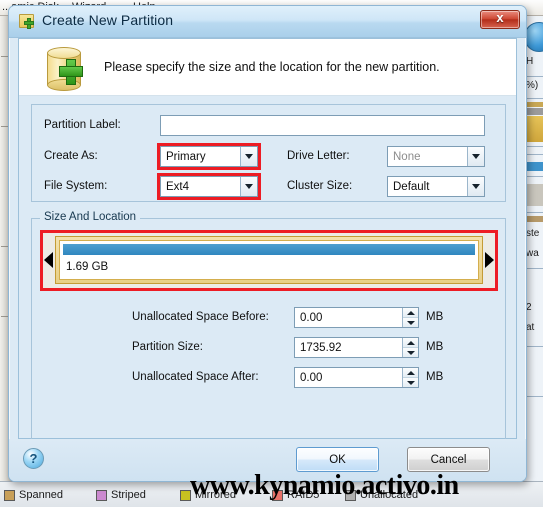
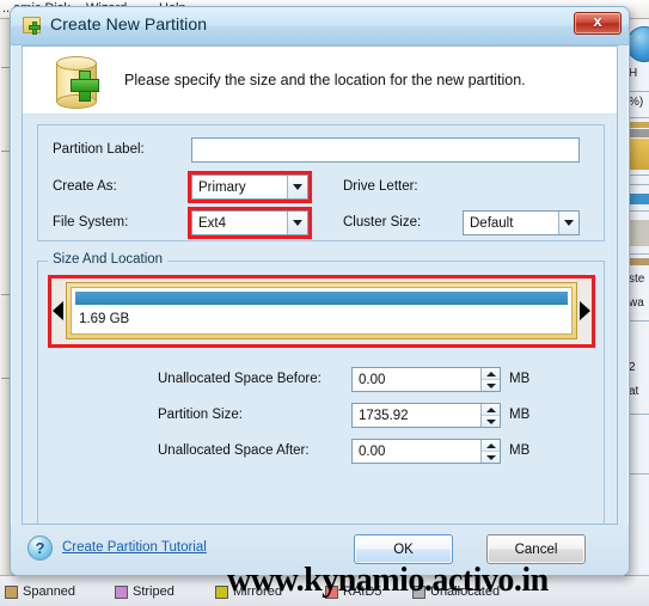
  H
  %)
  ste
  wa
  2
  at
  Spanned
  Striped
  Mirrored
  RAID5
  Unallocated
  Create New Partition
  x
  Please specify the size and the location for the new partition.
  Partition Label:
  Create As:
  Primary
  Drive Letter:
- None
  File System:
  Ext4
  Cluster Size:
  Default
  Size And Location
  1.69 GB
  Unallocated Space Before:
  0.00
  MB
  Partition Size:
  1735.92
  MB
  Unallocated Space After:
  0.00
  MB
  ?
+ Create Partition Tutorial
  OK
  Cancel
  www.kynamio.activo.in
